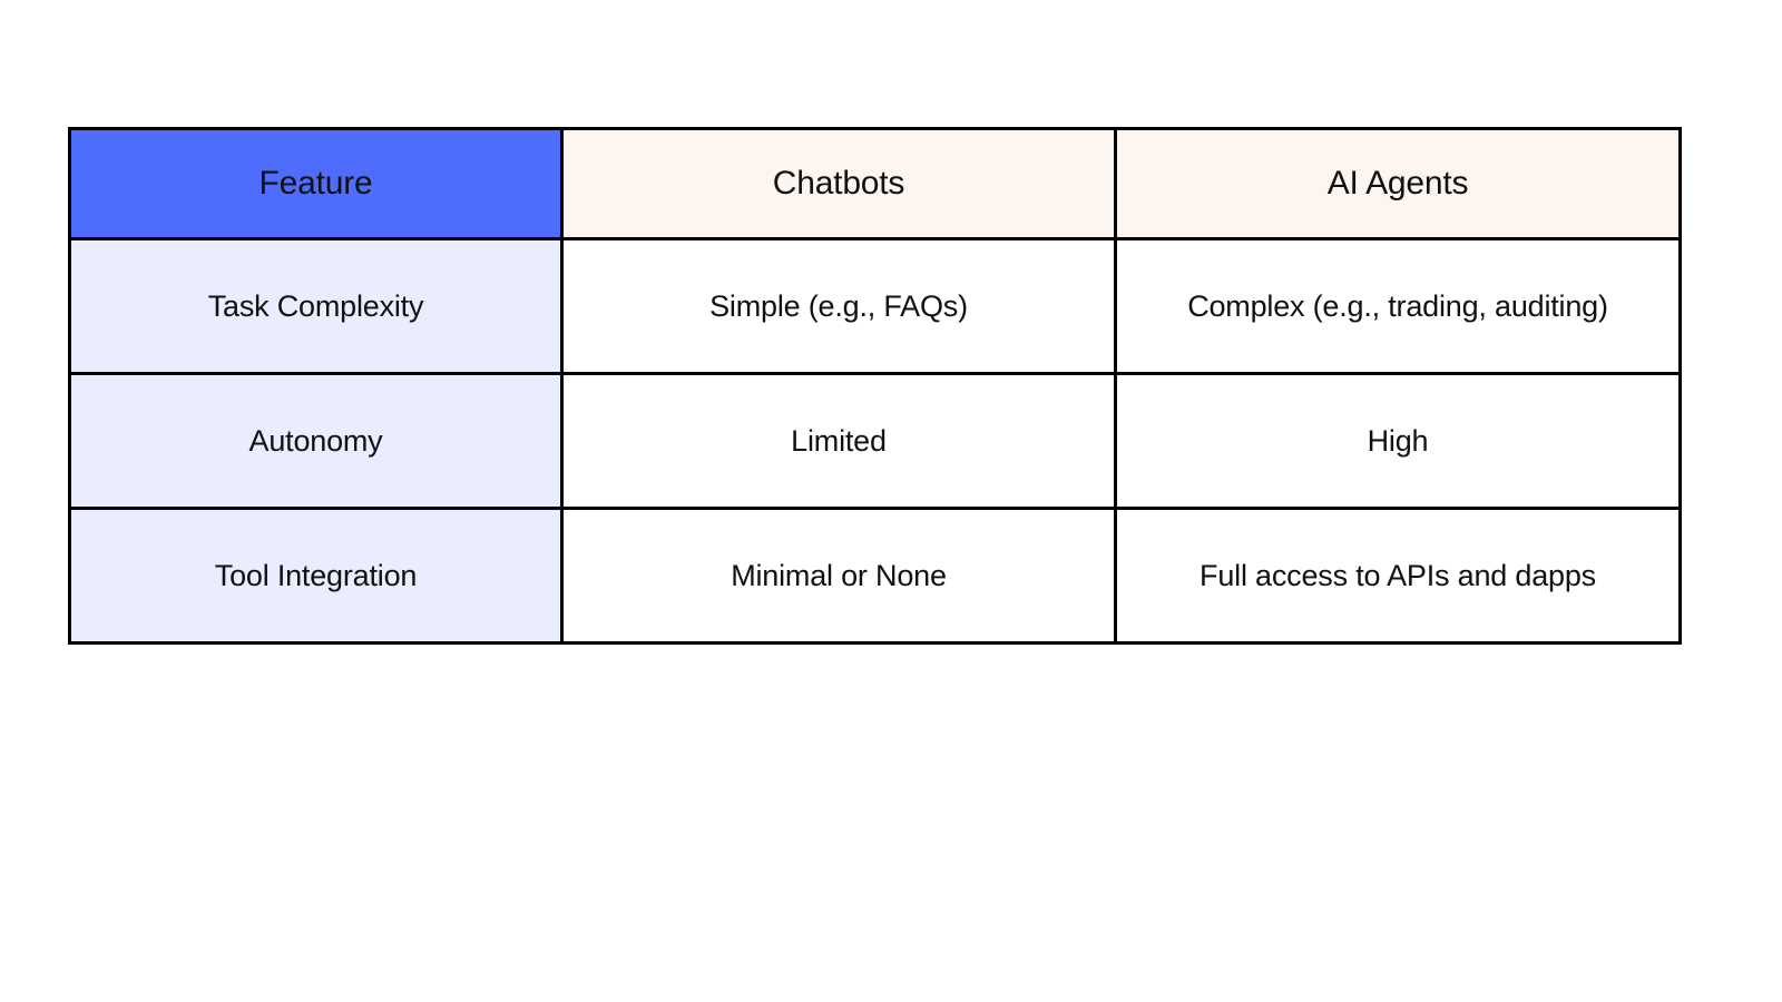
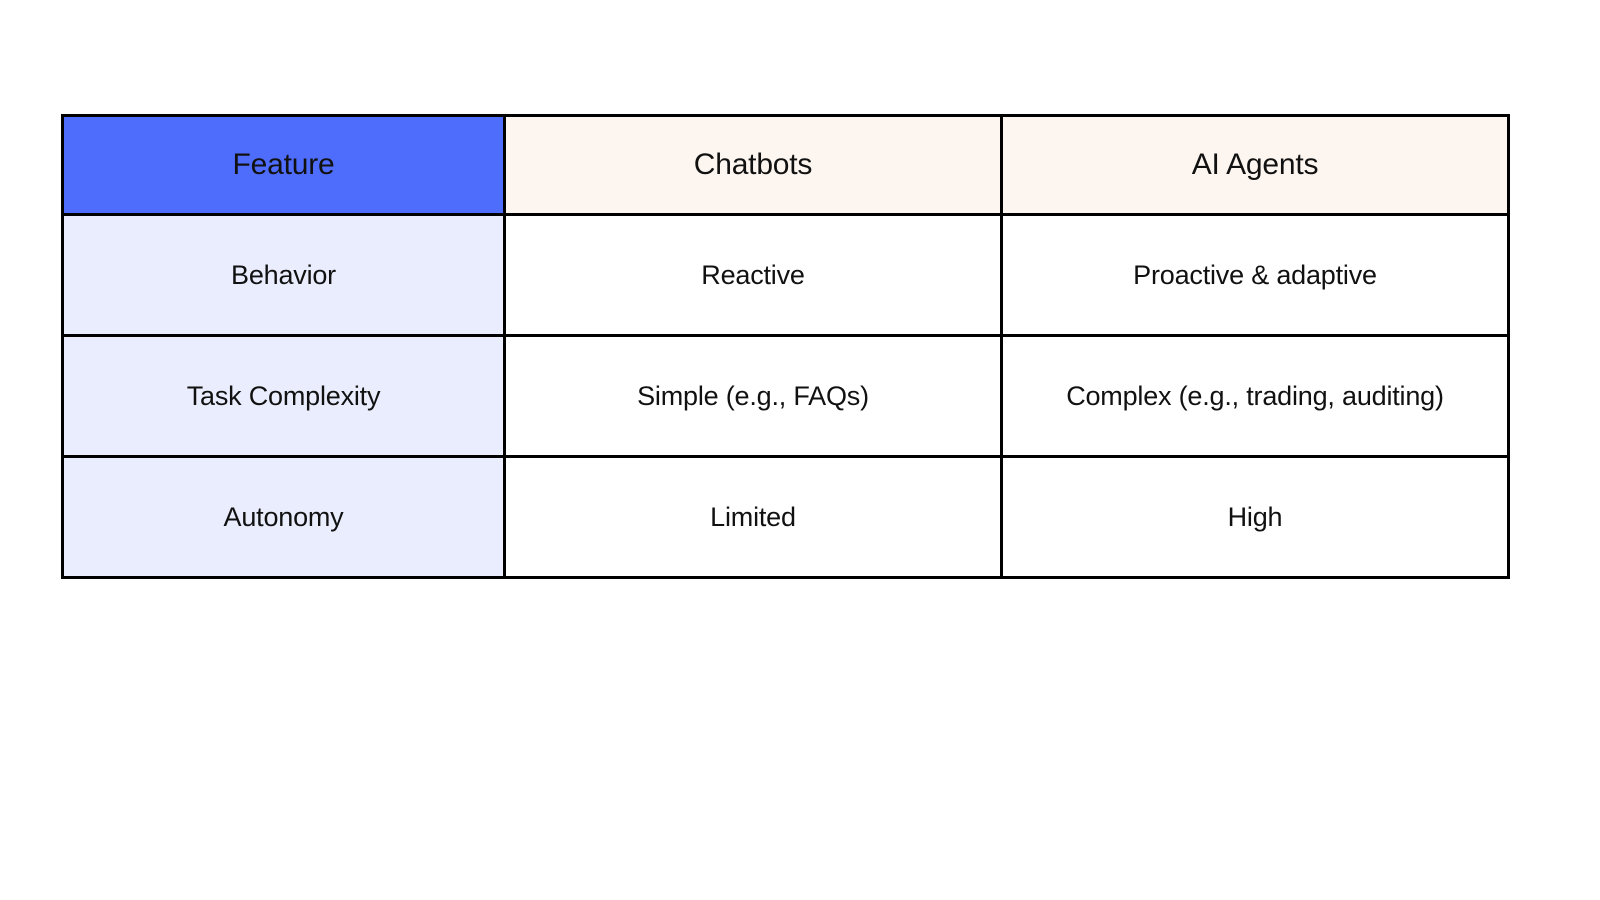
  Feature	Chatbots	AI Agents
+ Behavior	Reactive	Proactive & adaptive
  Task Complexity	Simple (e.g., FAQs)	Complex (e.g., trading, auditing)
  Autonomy	Limited	High
- Tool Integration	Minimal or None	Full access to APIs and dapps
